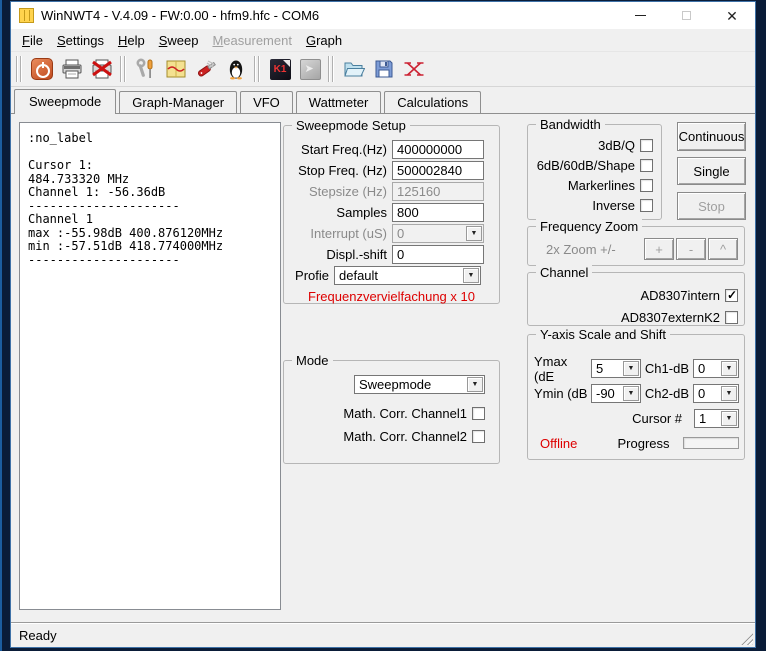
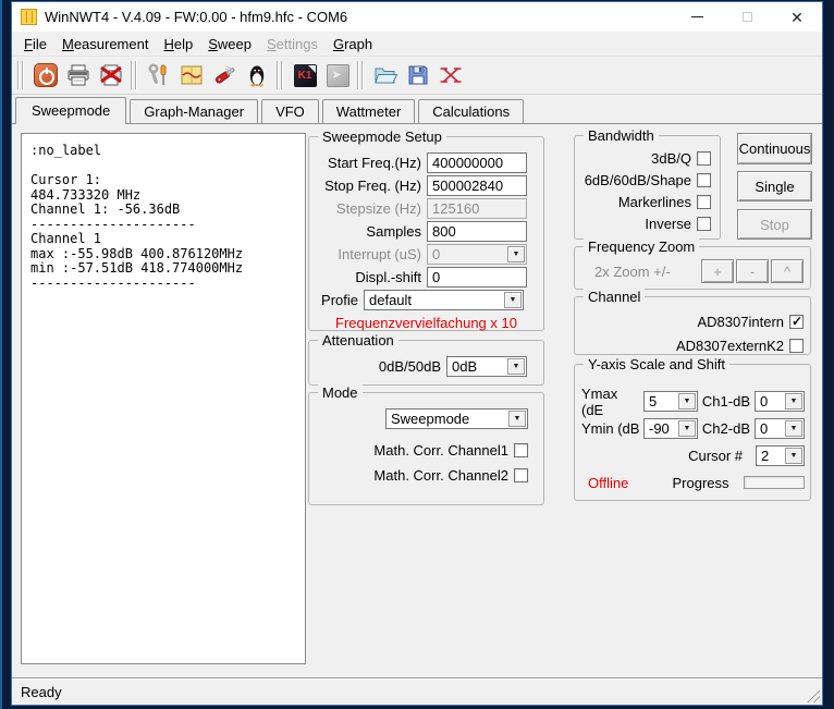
  WinNWT4 - V.4.09 - FW:0.00 - hfm9.hfc - COM6
  ✕
  File
- Settings
+ Measurement
  Help
  Sweep
- Measurement
+ Settings
  Graph
  K1
  Sweepmode
  Graph-Manager
  VFO
  Wattmeter
  Calculations
  :no_label
  Cursor 1:
  484.733320 MHz
  Channel 1: -56.36dB
  ---------------------
  Channel 1
  max :-55.98dB 400.876120MHz
  min :-57.51dB 418.774000MHz
  ---------------------
  Sweepmode Setup
  Start Freq.(Hz)
  400000000
  Stop Freq. (Hz)
  500002840
  Stepsize (Hz)
  125160
  Samples
  800
  Interrupt (uS)
  0
  Displ.-shift
  0
  Profie
  default
  Frequenzvervielfachung x 10
+ Attenuation
+ 0dB/50dB
+ 0dB
  Mode
  Sweepmode
  Math. Corr. Channel1
  Math. Corr. Channel2
  Bandwidth
  3dB/Q
  6dB/60dB/Shape
  Markerlines
  Inverse
  Continuous
  Single
  Stop
  Frequency Zoom
  2x Zoom +/-
  +
  -
  ^
  Channel
  AD8307intern
  AD8307externK2
  Y-axis Scale and Shift
  Ymax (dE
  5
  Ch1-dB
  0
  Ymin (dB
  -90
  Ch2-dB
  0
  Cursor #
- 1
+ 2
  Offline
  Progress
  Ready
